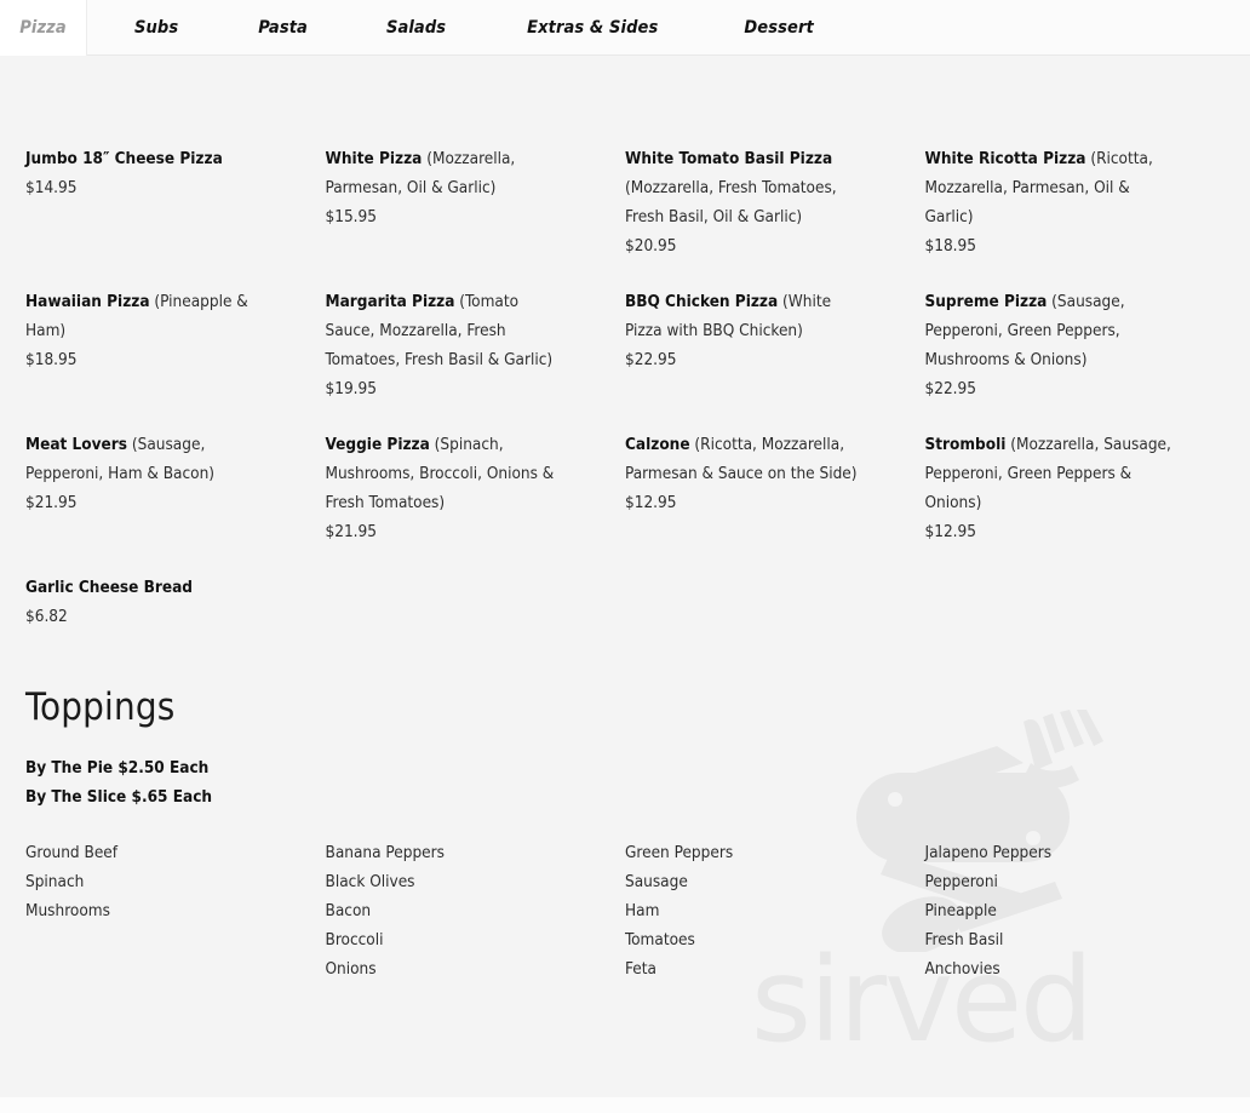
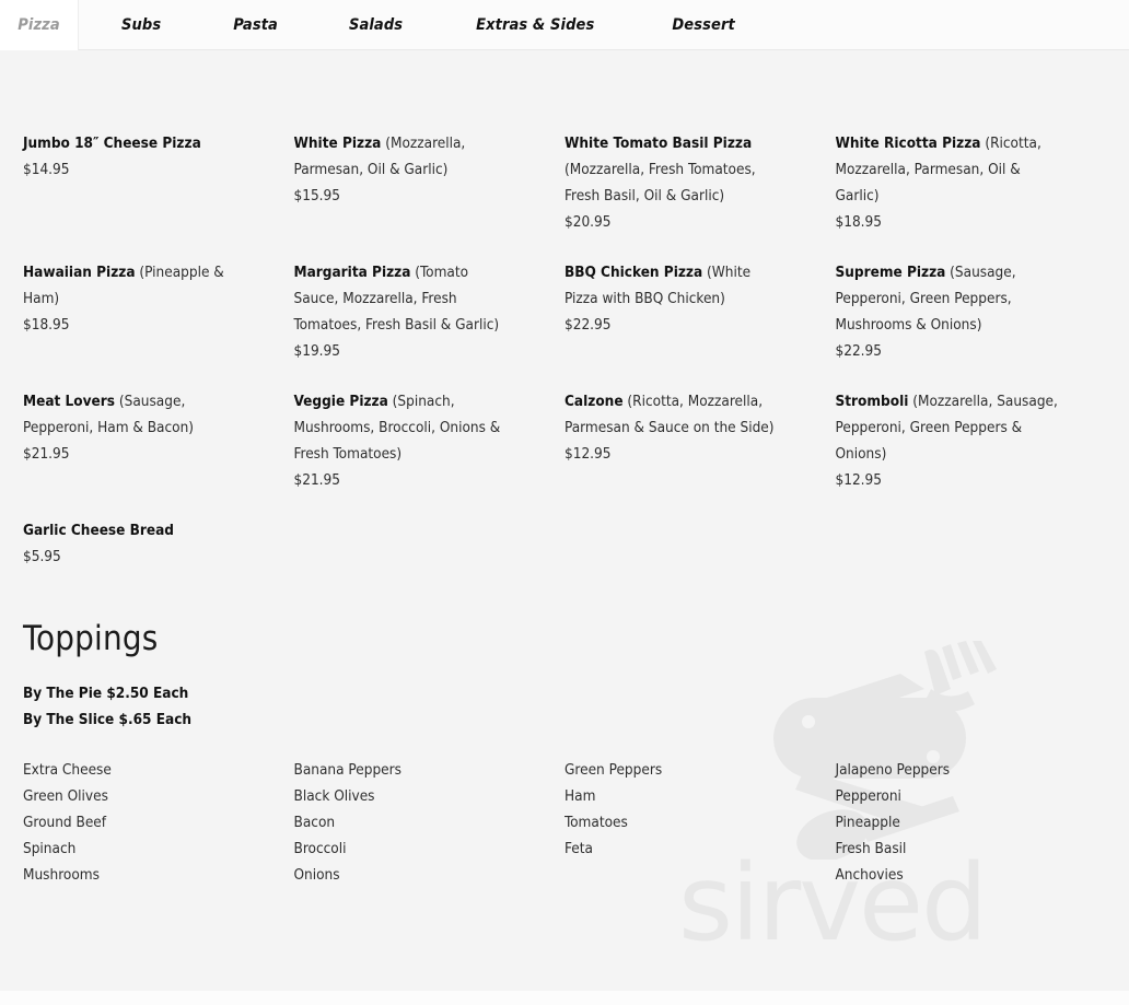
  Pizza
  Subs
  Pasta
  Salads
  Extras & Sides
  Dessert
  sirved
  Jumbo 18″ Cheese Pizza
  $14.95
  White Pizza (Mozzarella, Parmesan, Oil & Garlic)
  $15.95
  White Tomato Basil Pizza (Mozzarella, Fresh Tomatoes, Fresh Basil, Oil & Garlic)
  $20.95
  White Ricotta Pizza (Ricotta, Mozzarella, Parmesan, Oil & Garlic)
  $18.95
  Hawaiian Pizza (Pineapple & Ham)
  $18.95
  Margarita Pizza (Tomato Sauce, Mozzarella, Fresh Tomatoes, Fresh Basil & Garlic)
  $19.95
  BBQ Chicken Pizza (White Pizza with BBQ Chicken)
  $22.95
  Supreme Pizza (Sausage, Pepperoni, Green Peppers, Mushrooms & Onions)
  $22.95
  Meat Lovers (Sausage, Pepperoni, Ham & Bacon)
  $21.95
  Veggie Pizza (Spinach, Mushrooms, Broccoli, Onions & Fresh Tomatoes)
  $21.95
  Calzone (Ricotta, Mozzarella, Parmesan & Sauce on the Side)
  $12.95
  Stromboli (Mozzarella, Sausage, Pepperoni, Green Peppers & Onions)
  $12.95
  Garlic Cheese Bread
- $6.82
+ $5.95
  Toppings
  By The Pie $2.50 Each
  By The Slice $.65 Each
+ Extra Cheese
+ Green Olives
  Ground Beef
  Spinach
  Mushrooms
  Banana Peppers
  Black Olives
  Bacon
  Broccoli
  Onions
  Green Peppers
- Sausage
  Ham
  Tomatoes
  Feta
  Jalapeno Peppers
  Pepperoni
  Pineapple
  Fresh Basil
  Anchovies
